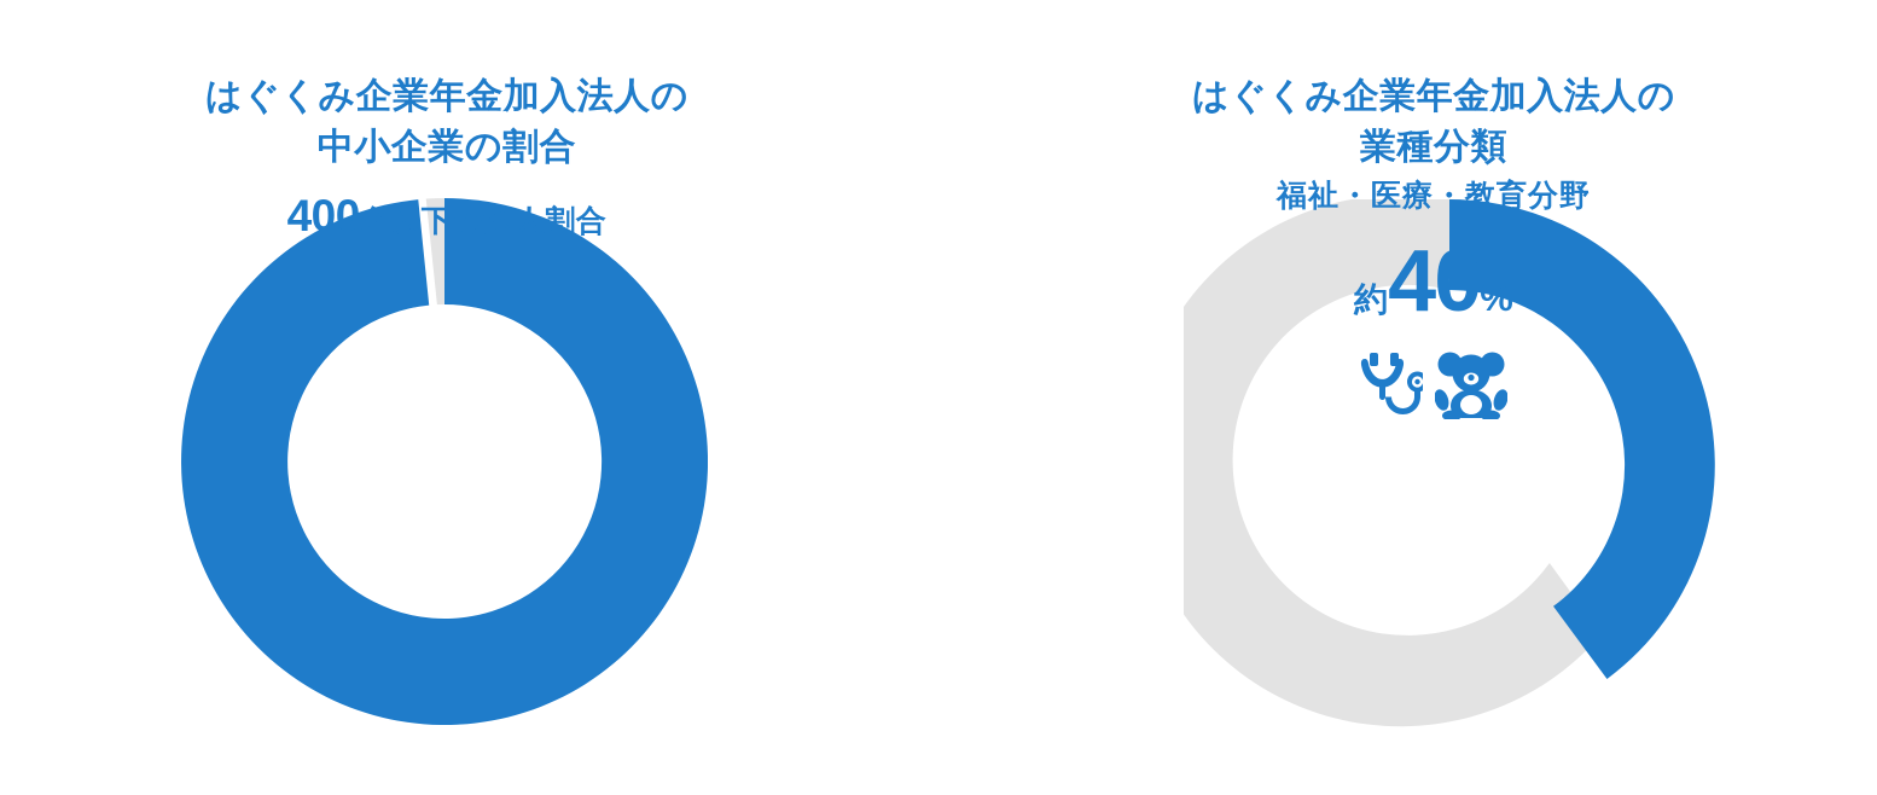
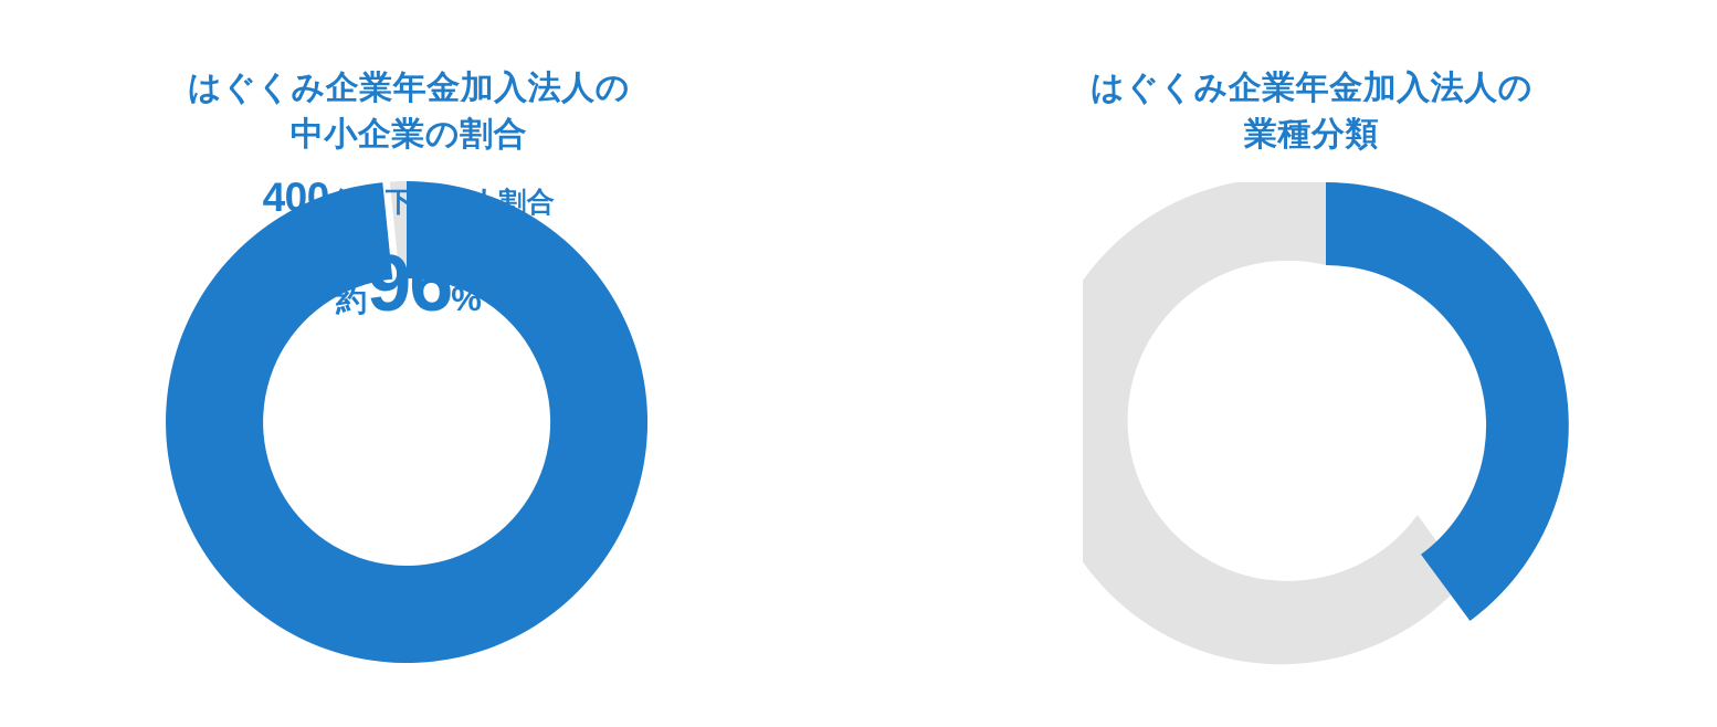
  はぐくみ企業年金加入法人の
  中小企業の割合
  400名以下の法人割合
+ 約96%
  はぐくみ企業年金加入法人の
  業種分類
- 福祉・医療・教育分野
- 約40%
